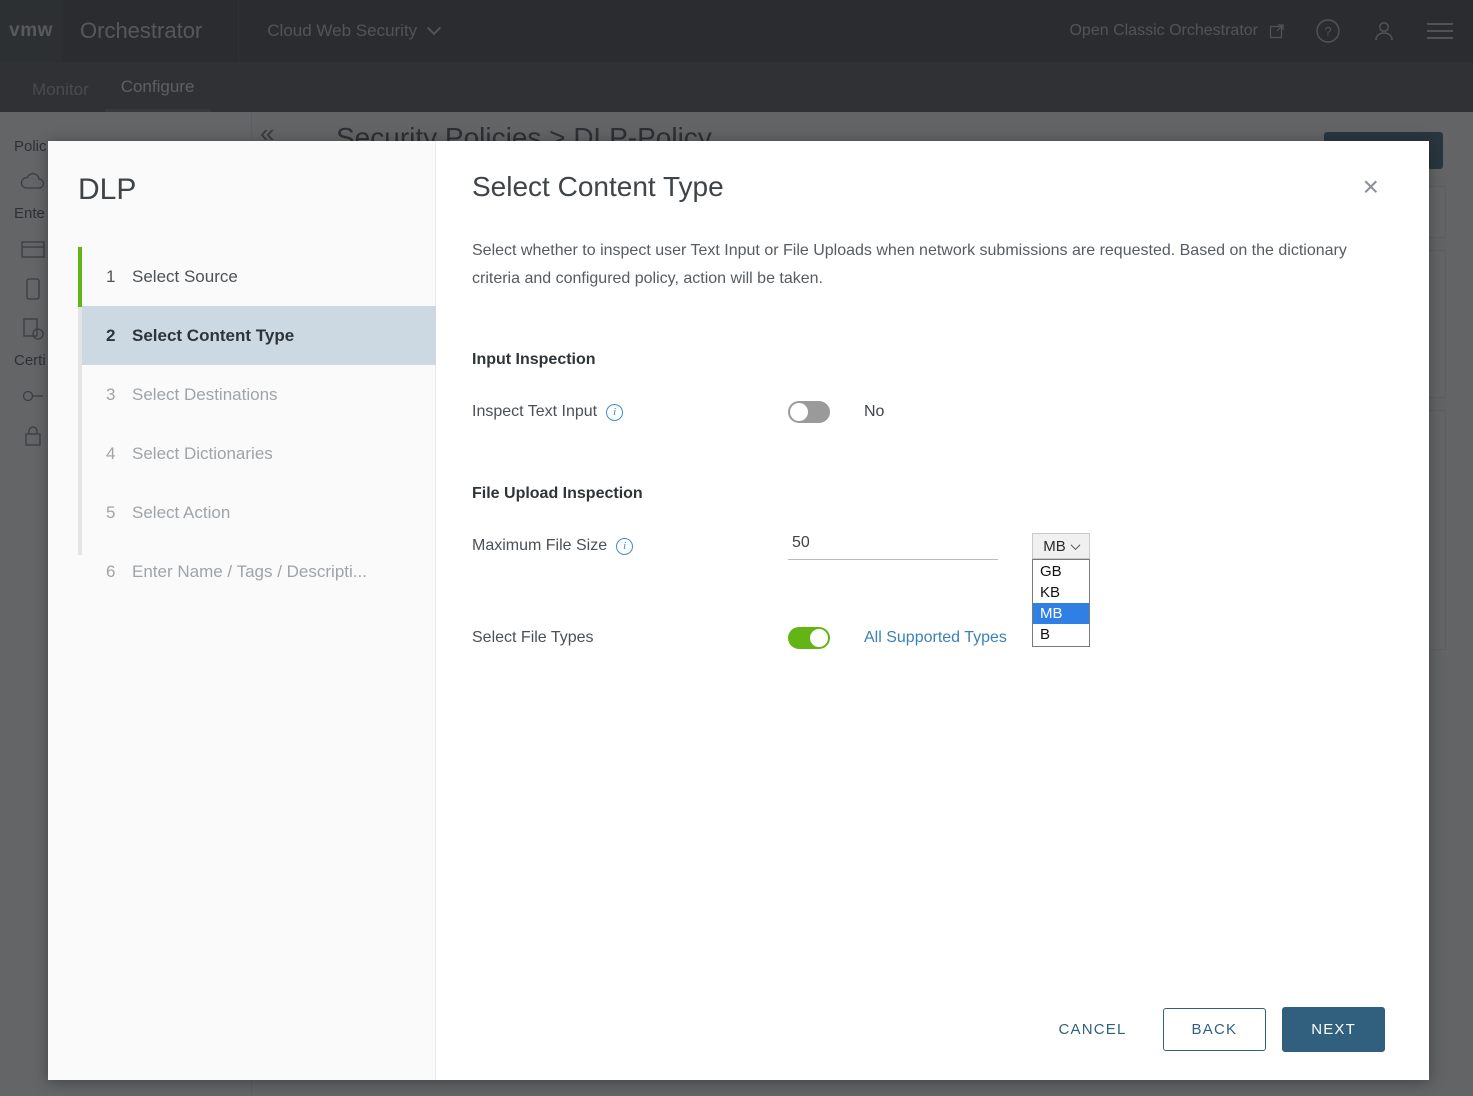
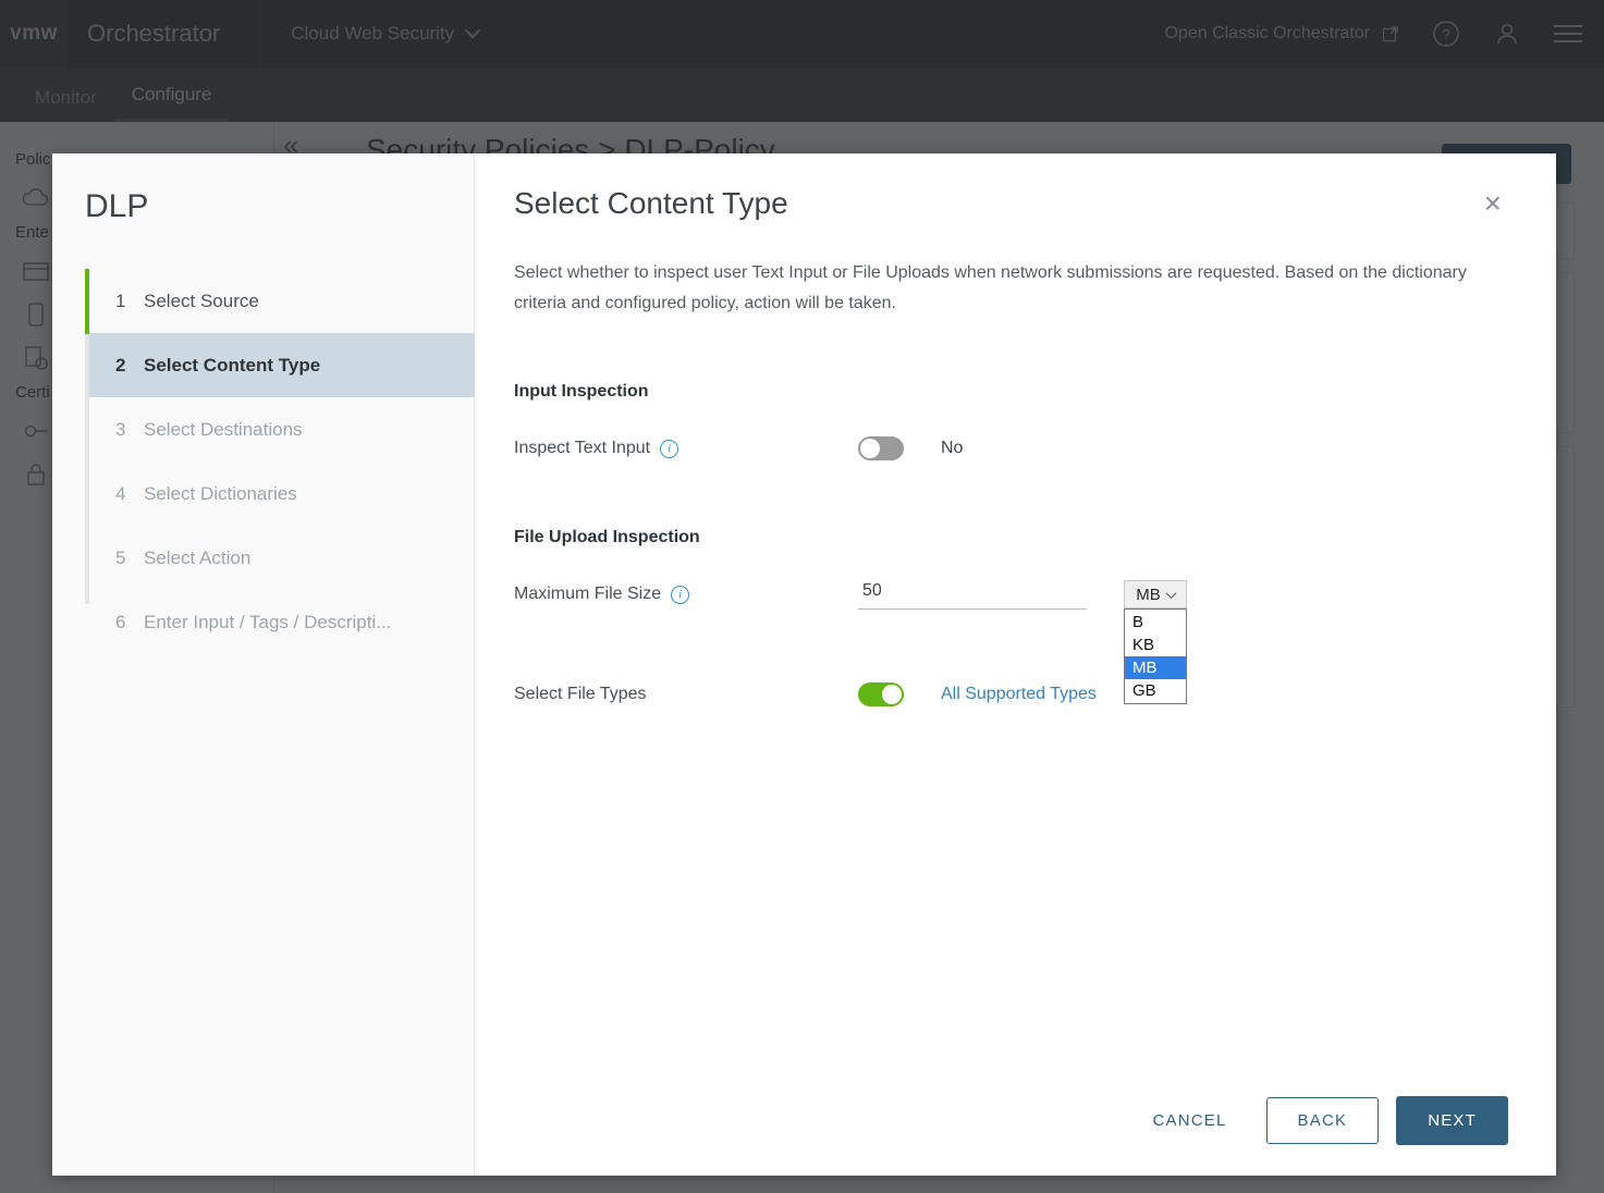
  vmw
  Orchestrator
  Cloud Web Security
  Open Classic Orchestrator
  ?
  Monitor
  Configure
  Polic
  Ente
  Certi
  «
  Security Policies > DLP-Policy
  DLP
  1
  Select Source
  2
  Select Content Type
  3
  Select Destinations
  4
  Select Dictionaries
  5
  Select Action
  6
- Enter Name / Tags / Descripti...
+ Enter Input / Tags / Descripti...
  Select Content Type
  ×
  Select whether to inspect user Text Input or File Uploads when network submissions are requested. Based on the dictionary criteria and configured policy, action will be taken.
  Input Inspection
  Inspect Text Input
  i
  No
  File Upload Inspection
  Maximum File Size
  i
  50
  MB
- GB
+ B
  KB
  MB
- B
+ GB
  Select File Types
  All Supported Types
  CANCEL
  BACK
  NEXT
